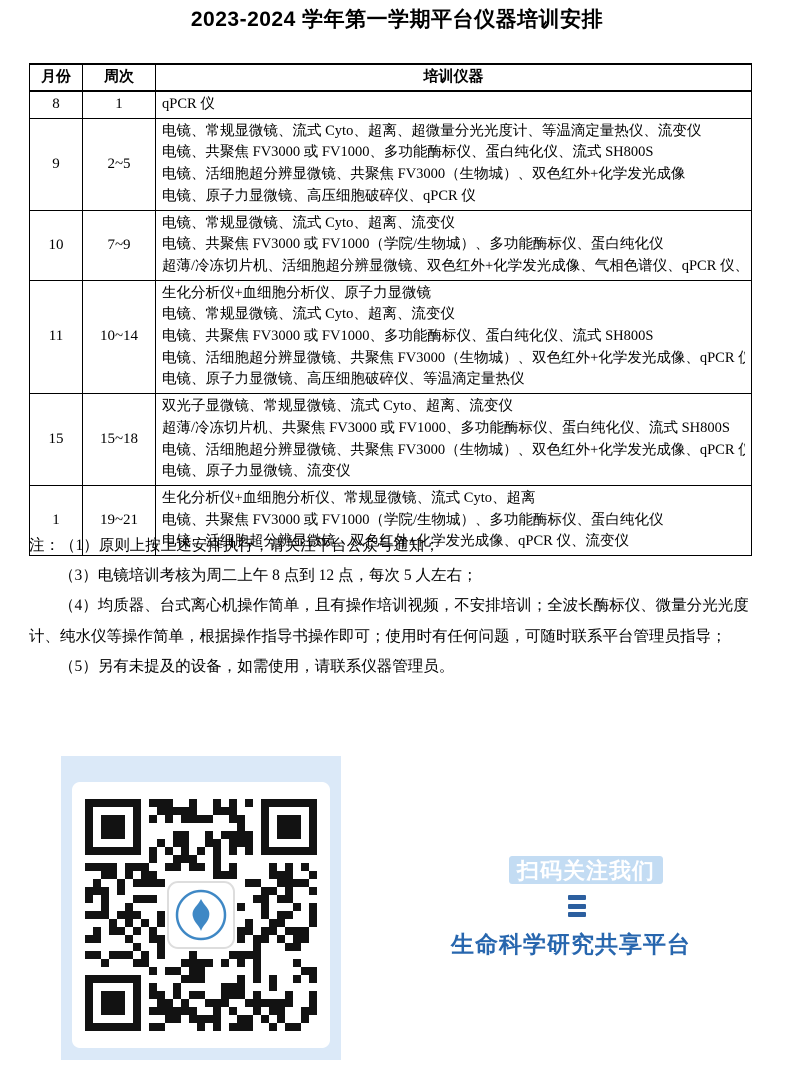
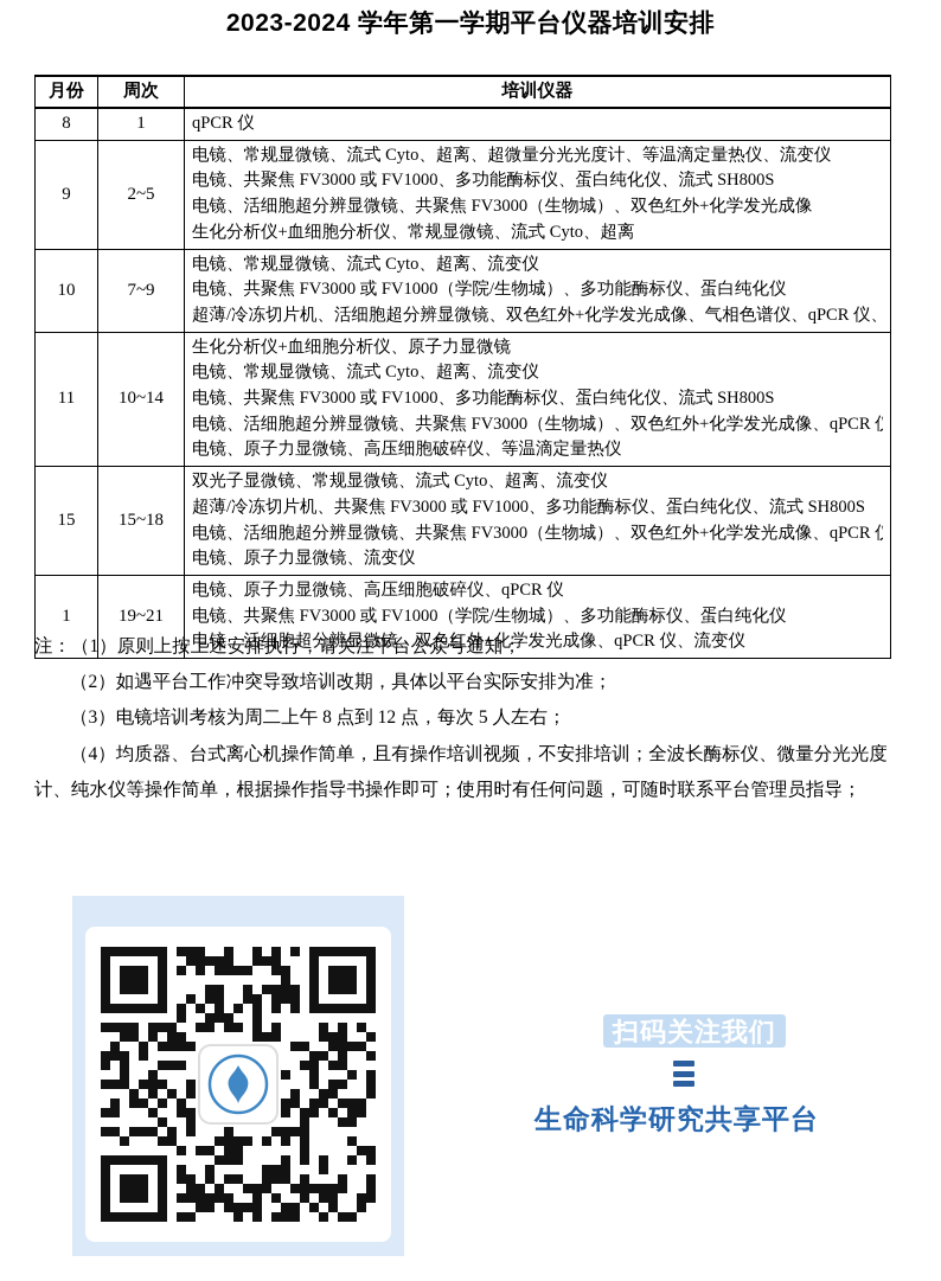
  2023-2024 学年第一学期平台仪器培训安排
  月份	周次	培训仪器
  8	1	qPCR 仪
- 9	2~5	电镜、常规显微镜、流式 Cyto、超离、超微量分光光度计、等温滴定量热仪、流变仪电镜、共聚焦 FV3000 或 FV1000、多功能酶标仪、蛋白纯化仪、流式 SH800S电镜、活细胞超分辨显微镜、共聚焦 FV3000（生物城）、双色红外+化学发光成像电镜、原子力显微镜、高压细胞破碎仪、qPCR 仪
+ 9	2~5	电镜、常规显微镜、流式 Cyto、超离、超微量分光光度计、等温滴定量热仪、流变仪电镜、共聚焦 FV3000 或 FV1000、多功能酶标仪、蛋白纯化仪、流式 SH800S电镜、活细胞超分辨显微镜、共聚焦 FV3000（生物城）、双色红外+化学发光成像生化分析仪+血细胞分析仪、常规显微镜、流式 Cyto、超离
  10	7~9	电镜、常规显微镜、流式 Cyto、超离、流变仪电镜、共聚焦 FV3000 或 FV1000（学院/生物城）、多功能酶标仪、蛋白纯化仪超薄/冷冻切片机、活细胞超分辨显微镜、双色红外+化学发光成像、气相色谱仪、qPCR 仪、
  11	10~14	生化分析仪+血细胞分析仪、原子力显微镜电镜、常规显微镜、流式 Cyto、超离、流变仪电镜、共聚焦 FV3000 或 FV1000、多功能酶标仪、蛋白纯化仪、流式 SH800S电镜、活细胞超分辨显微镜、共聚焦 FV3000（生物城）、双色红外+化学发光成像、qPCR电镜、原子力显微镜、高压细胞破碎仪、等温滴定量热仪
  15	15~18	双光子显微镜、常规显微镜、流式 Cyto、超离、流变仪超薄/冷冻切片机、共聚焦 FV3000 或 FV1000、多功能酶标仪、蛋白纯化仪、流式 SH800S电镜、活细胞超分辨显微镜、共聚焦 FV3000（生物城）、双色红外+化学发光成像、qPCR电镜、原子力显微镜、流变仪
- 1	19~21	生化分析仪+血细胞分析仪、常规显微镜、流式 Cyto、超离电镜、共聚焦 FV3000 或 FV1000（学院/生物城）、多功能酶标仪、蛋白纯化仪电镜、活细胞超分辨显微镜、双色红外+化学发光成像、qPCR 仪、流变仪
+ 1	19~21	电镜、原子力显微镜、高压细胞破碎仪、qPCR 仪电镜、共聚焦 FV3000 或 FV1000（学院/生物城）、多功能酶标仪、蛋白纯化仪电镜、活细胞超分辨显微镜、双色红外+化学发光成像、qPCR 仪、流变仪
  注：（1）原则上按上述安排执行，请关注平台公众号通知；
+ （2）如遇平台工作冲突导致培训改期，具体以平台实际安排为准；
  （3）电镜培训考核为周二上午 8 点到 12 点，每次 5 人左右；
  （4）均质器、台式离心机操作简单，且有操作培训视频，不安排培训；全波长酶标仪、微量分光光度计、纯水仪等操作简单，根据操作指导书操作即可；使用时有任何问题，可随时联系平台管理员指导；
- （5）另有未提及的设备，如需使用，请联系仪器管理员。
  扫码关注我们
  生命科学研究共享平台
